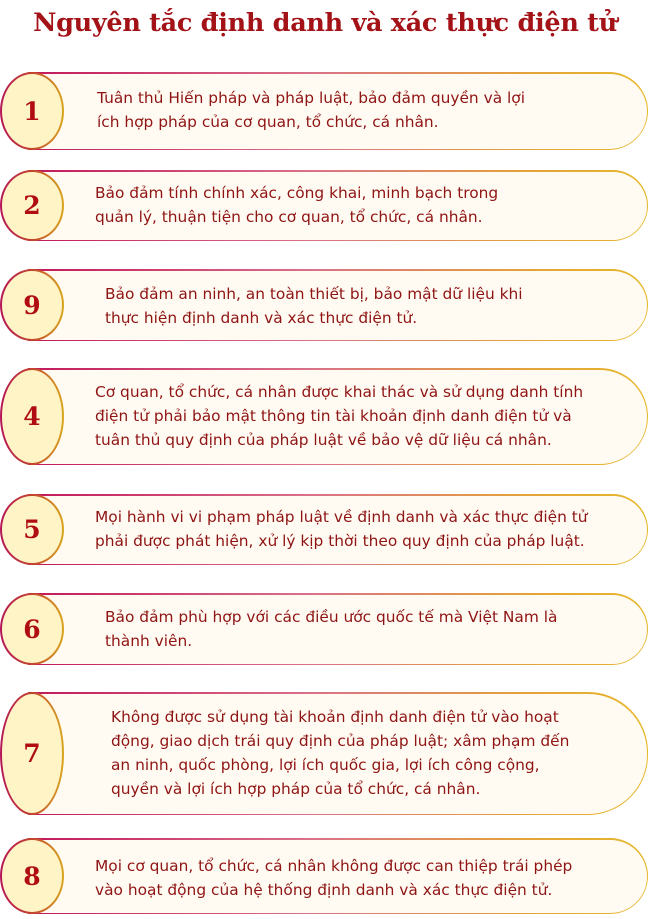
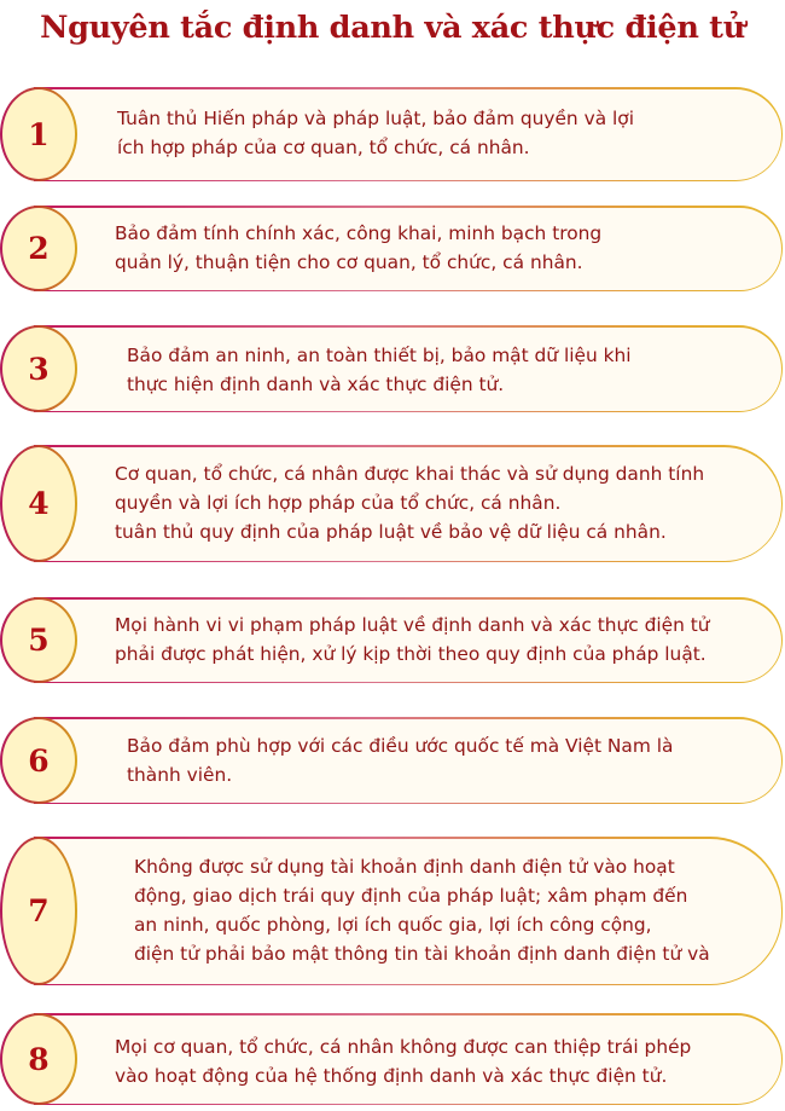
  Nguyên tắc định danh và xác thực điện tử
  1
  Tuân thủ Hiến pháp và pháp luật, bảo đảm quyền và lợi
  ích hợp pháp của cơ quan, tổ chức, cá nhân.
  2
  Bảo đảm tính chính xác, công khai, minh bạch trong
  quản lý, thuận tiện cho cơ quan, tổ chức, cá nhân.
- 9
+ 3
  Bảo đảm an ninh, an toàn thiết bị, bảo mật dữ liệu khi
  thực hiện định danh và xác thực điện tử.
  4
  Cơ quan, tổ chức, cá nhân được khai thác và sử dụng danh tính
- điện tử phải bảo mật thông tin tài khoản định danh điện tử và
+ quyền và lợi ích hợp pháp của tổ chức, cá nhân.
  tuân thủ quy định của pháp luật về bảo vệ dữ liệu cá nhân.
  5
  Mọi hành vi vi phạm pháp luật về định danh và xác thực điện tử
  phải được phát hiện, xử lý kịp thời theo quy định của pháp luật.
  6
  Bảo đảm phù hợp với các điều ước quốc tế mà Việt Nam là
  thành viên.
  7
  Không được sử dụng tài khoản định danh điện tử vào hoạt
  động, giao dịch trái quy định của pháp luật; xâm phạm đến
  an ninh, quốc phòng, lợi ích quốc gia, lợi ích công cộng,
- quyền và lợi ích hợp pháp của tổ chức, cá nhân.
+ điện tử phải bảo mật thông tin tài khoản định danh điện tử và
  8
  Mọi cơ quan, tổ chức, cá nhân không được can thiệp trái phép
  vào hoạt động của hệ thống định danh và xác thực điện tử.
